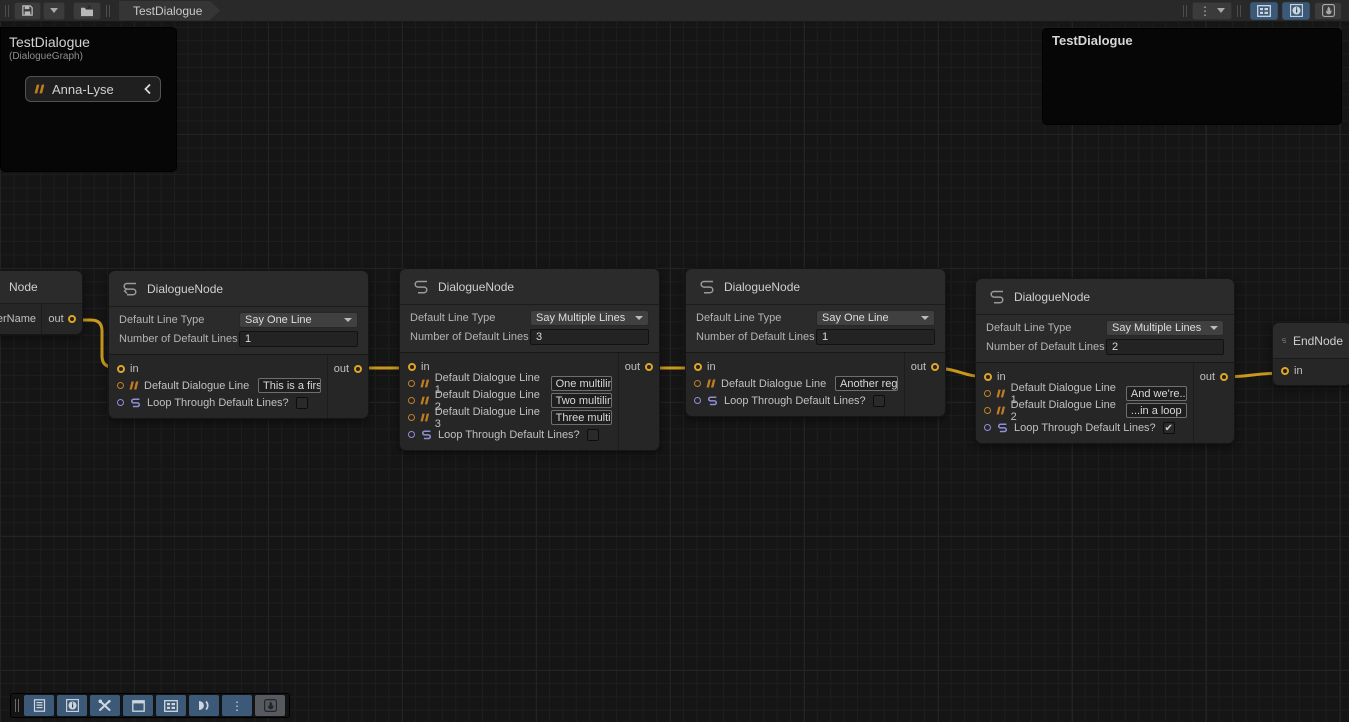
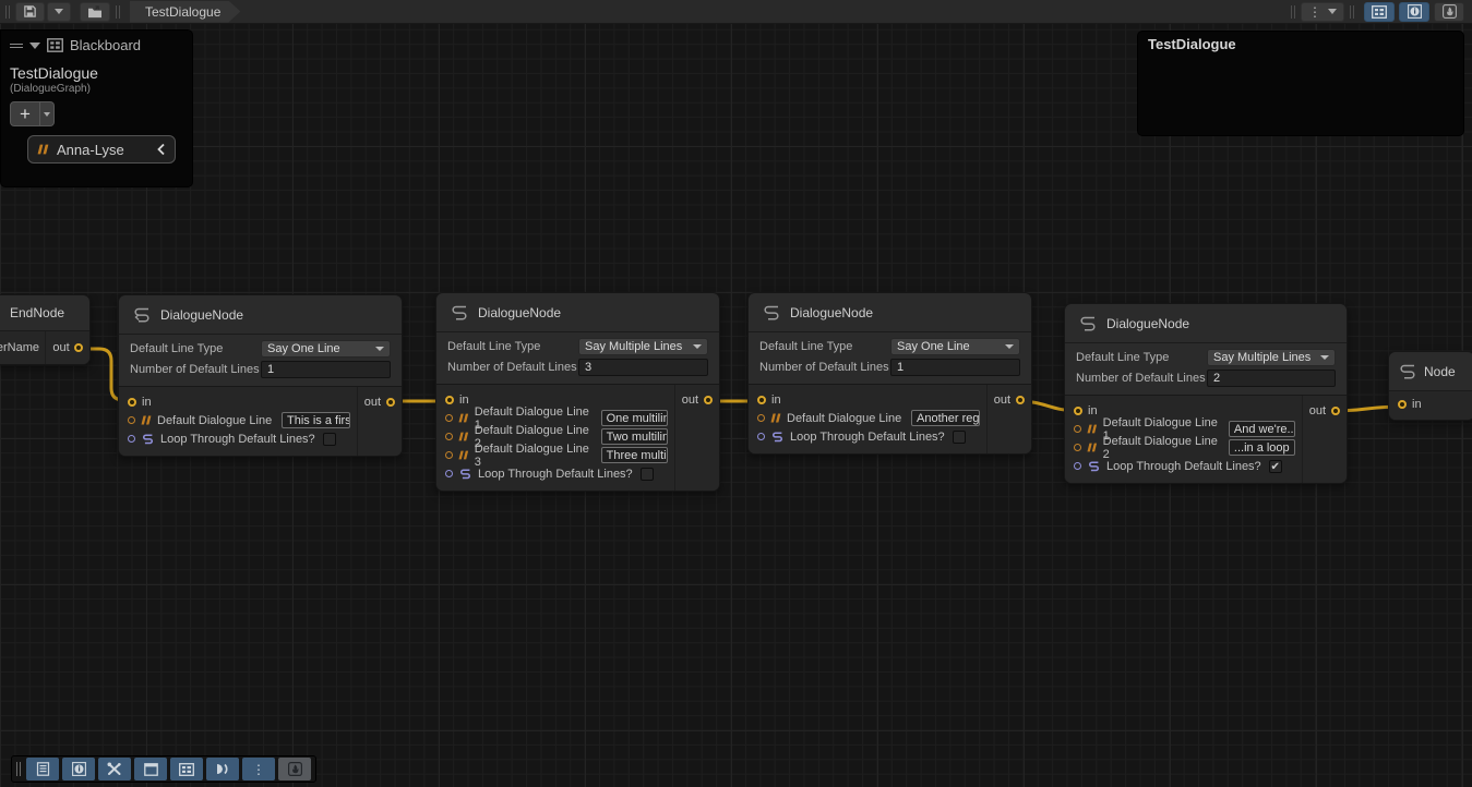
  TestDialogue
  ⋮
- Node
+ EndNode
  rName
  out
  DialogueNode
  Default Line Type
  Say One Line
  Number of Default Lines
  1
  in
  Default Dialogue Line
  This is a firs
  Loop Through Default Lines?
  out
  DialogueNode
  Default Line Type
  Say Multiple Lines
  Number of Default Lines
  3
  in
  Default Dialogue Line 1
  One multilin
  Default Dialogue Line 2
  Two multilin
  Default Dialogue Line 3
  Three multil
  Loop Through Default Lines?
  out
  DialogueNode
  Default Line Type
  Say One Line
  Number of Default Lines
  1
  in
  Default Dialogue Line
  Another reg
  Loop Through Default Lines?
  out
  DialogueNode
  Default Line Type
  Say Multiple Lines
  Number of Default Lines
  2
  in
  Default Dialogue Line 1
  And we're..
  Default Dialogue Line 2
  ...in a loop
  Loop Through Default Lines?
  ✔
  out
- EndNode
+ Node
  in
+ Blackboard
  TestDialogue
  (DialogueGraph)
+ +
  Anna-Lyse
  TestDialogue
  ⋮
